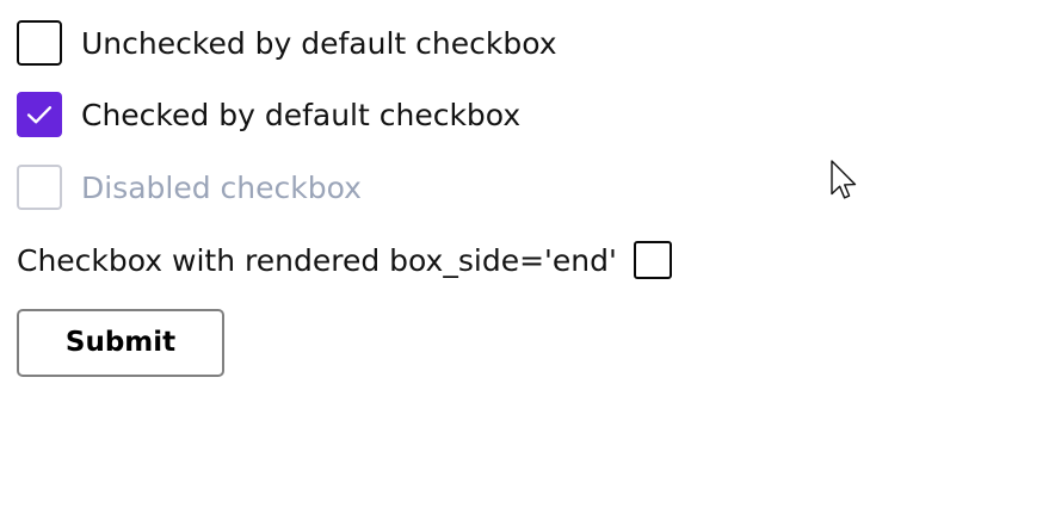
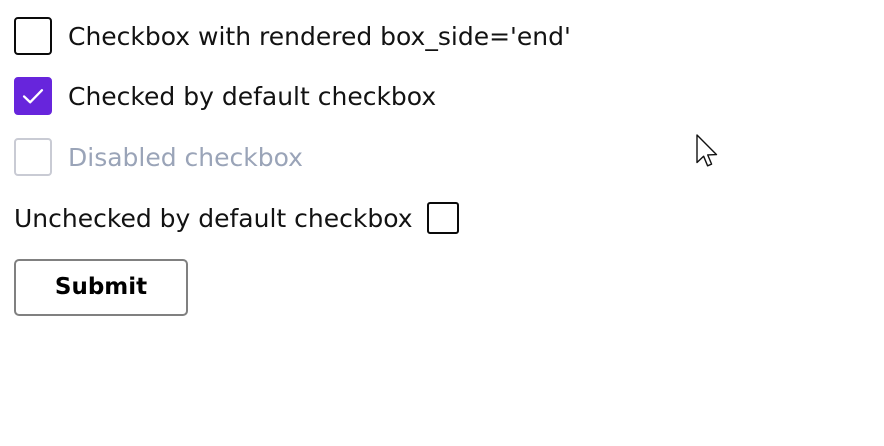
- Unchecked by default checkbox
+ Checkbox with rendered box_side='end'
  Checked by default checkbox
  Disabled checkbox
- Checkbox with rendered box_side='end'
+ Unchecked by default checkbox
  Submit
